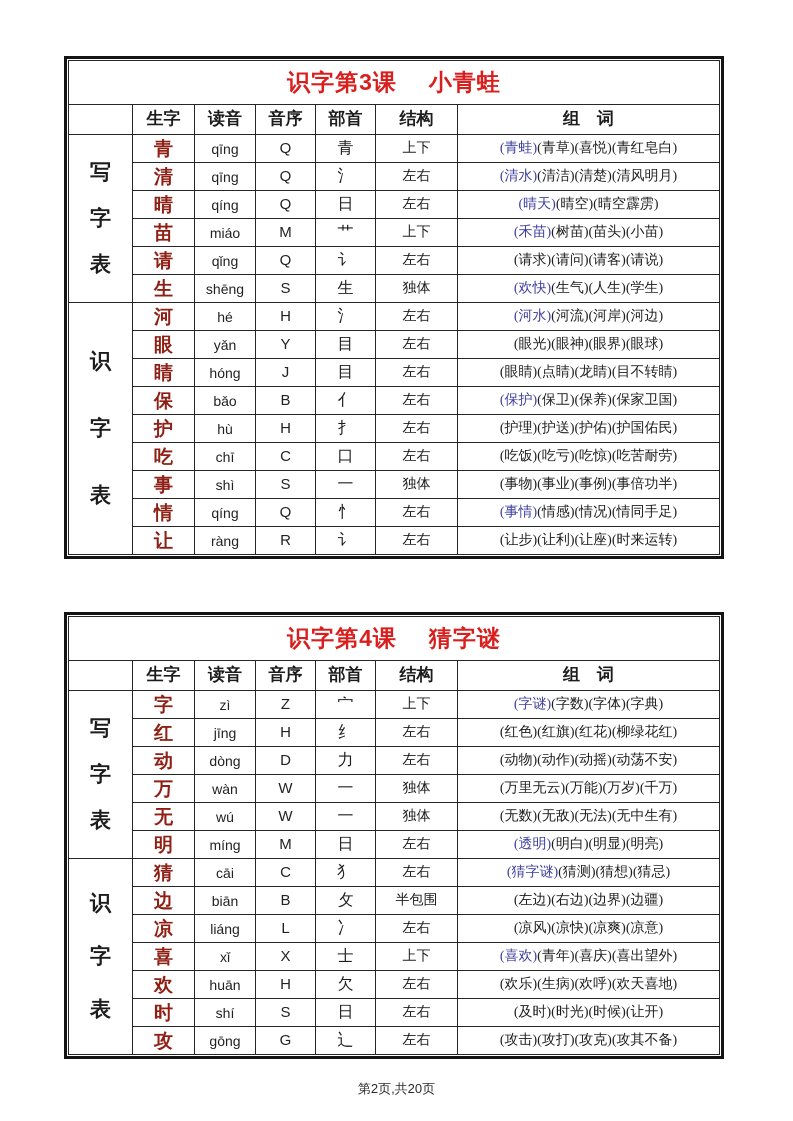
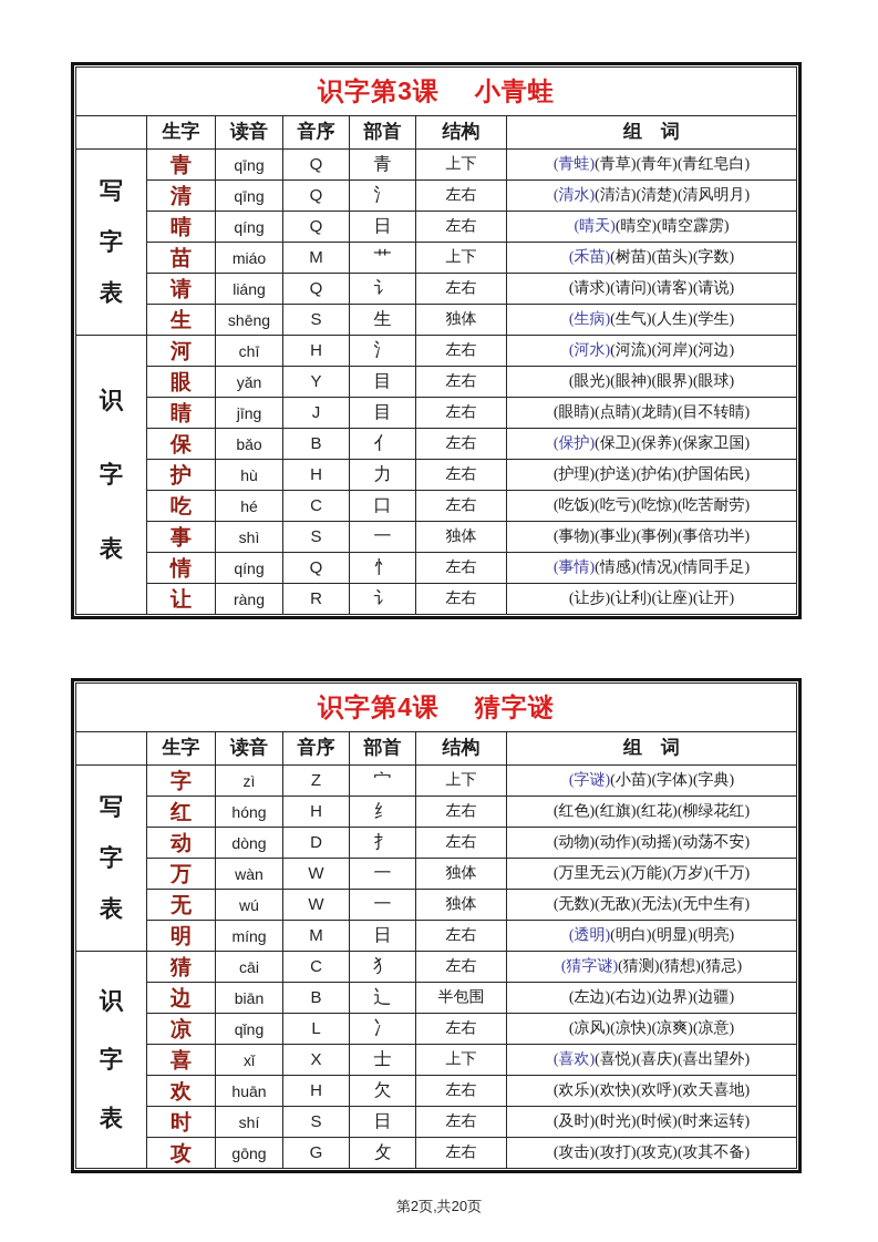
  识字第3课 小青蛙
  	生字	读音	音序	部首	结构	组 词
- 写字表	青	qīng	Q	青	上下	(青蛙)(青草)(喜悦)(青红皂白)
+ 写字表	青	qīng	Q	青	上下	(青蛙)(青草)(青年)(青红皂白)
  清	qīng	Q	氵	左右	(清水)(清洁)(清楚)(清风明月)
  晴	qíng	Q	日	左右	(晴天)(晴空)(晴空霹雳)
- 苗	miáo	M	艹	上下	(禾苗)(树苗)(苗头)(小苗)
+ 苗	miáo	M	艹	上下	(禾苗)(树苗)(苗头)(字数)
- 请	qǐng	Q	讠	左右	(请求)(请问)(请客)(请说)
+ 请	liáng	Q	讠	左右	(请求)(请问)(请客)(请说)
- 生	shēng	S	生	独体	(欢快)(生气)(人生)(学生)
+ 生	shēng	S	生	独体	(生病)(生气)(人生)(学生)
- 识字表	河	hé	H	氵	左右	(河水)(河流)(河岸)(河边)
+ 识字表	河	chī	H	氵	左右	(河水)(河流)(河岸)(河边)
  眼	yǎn	Y	目	左右	(眼光)(眼神)(眼界)(眼球)
- 睛	hóng	J	目	左右	(眼睛)(点睛)(龙睛)(目不转睛)
+ 睛	jīng	J	目	左右	(眼睛)(点睛)(龙睛)(目不转睛)
  保	bǎo	B	亻	左右	(保护)(保卫)(保养)(保家卫国)
- 护	hù	H	扌	左右	(护理)(护送)(护佑)(护国佑民)
+ 护	hù	H	力	左右	(护理)(护送)(护佑)(护国佑民)
- 吃	chī	C	口	左右	(吃饭)(吃亏)(吃惊)(吃苦耐劳)
+ 吃	hé	C	口	左右	(吃饭)(吃亏)(吃惊)(吃苦耐劳)
  事	shì	S	一	独体	(事物)(事业)(事例)(事倍功半)
  情	qíng	Q	忄	左右	(事情)(情感)(情况)(情同手足)
- 让	ràng	R	讠	左右	(让步)(让利)(让座)(时来运转)
+ 让	ràng	R	讠	左右	(让步)(让利)(让座)(让开)
  识字第4课 猜字谜
  	生字	读音	音序	部首	结构	组 词
- 写字表	字	zì	Z	宀	上下	(字谜)(字数)(字体)(字典)
+ 写字表	字	zì	Z	宀	上下	(字谜)(小苗)(字体)(字典)
- 红	jīng	H	纟	左右	(红色)(红旗)(红花)(柳绿花红)
+ 红	hóng	H	纟	左右	(红色)(红旗)(红花)(柳绿花红)
- 动	dòng	D	力	左右	(动物)(动作)(动摇)(动荡不安)
+ 动	dòng	D	扌	左右	(动物)(动作)(动摇)(动荡不安)
  万	wàn	W	一	独体	(万里无云)(万能)(万岁)(千万)
  无	wú	W	一	独体	(无数)(无敌)(无法)(无中生有)
  明	míng	M	日	左右	(透明)(明白)(明显)(明亮)
  识字表	猜	cāi	C	犭	左右	(猜字谜)(猜测)(猜想)(猜忌)
- 边	biān	B	攵	半包围	(左边)(右边)(边界)(边疆)
+ 边	biān	B	辶	半包围	(左边)(右边)(边界)(边疆)
- 凉	liáng	L	冫	左右	(凉风)(凉快)(凉爽)(凉意)
+ 凉	qǐng	L	冫	左右	(凉风)(凉快)(凉爽)(凉意)
- 喜	xǐ	X	士	上下	(喜欢)(青年)(喜庆)(喜出望外)
+ 喜	xǐ	X	士	上下	(喜欢)(喜悦)(喜庆)(喜出望外)
- 欢	huān	H	欠	左右	(欢乐)(生病)(欢呼)(欢天喜地)
+ 欢	huān	H	欠	左右	(欢乐)(欢快)(欢呼)(欢天喜地)
- 时	shí	S	日	左右	(及时)(时光)(时候)(让开)
+ 时	shí	S	日	左右	(及时)(时光)(时候)(时来运转)
- 攻	gōng	G	辶	左右	(攻击)(攻打)(攻克)(攻其不备)
+ 攻	gōng	G	攵	左右	(攻击)(攻打)(攻克)(攻其不备)
  第2页,共20页
